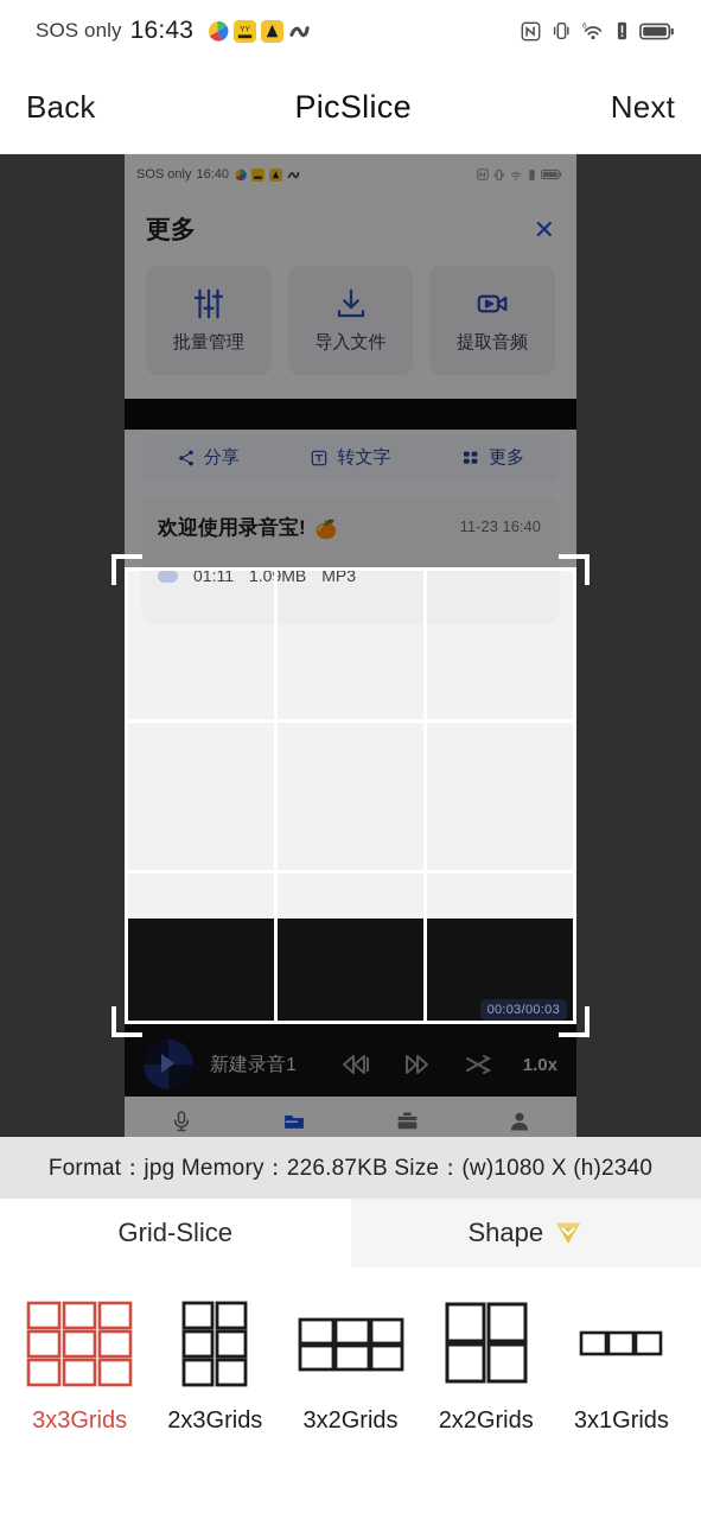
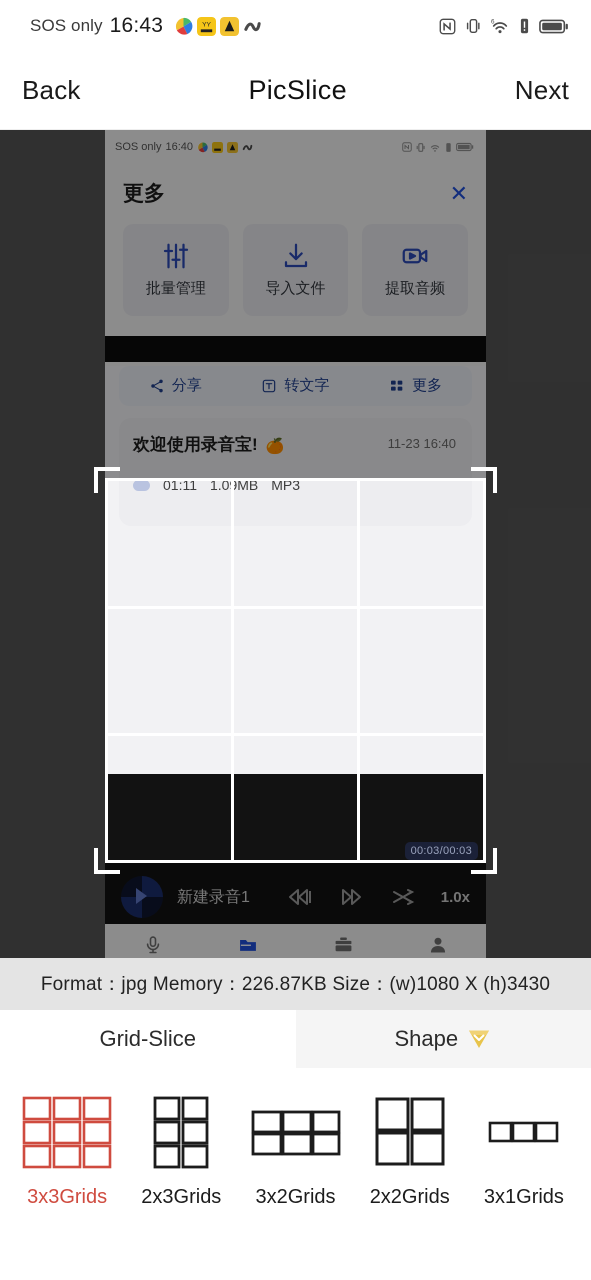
  SOS only
  16:43
  Back
  PicSlice
  Next
  SOS only
  16:40
  更多
  ✕
  批量管理
  导入文件
  提取音频
  分享
  转文字
  更多
  欢迎使用录音宝!
  🍊
  11-23 16:40
  01:11
  1.0MB
  MP3
  00:03/00:03
  新建录音1
  1.0x
- Format：jpg Memory：226.87KB Size：(w)1080 X (h)2340
+ Format：jpg Memory：226.87KB Size：(w)1080 X (h)3430
  Grid-Slice
  Shape
  3x3Grids
  2x3Grids
  3x2Grids
  2x2Grids
  3x1Grids
